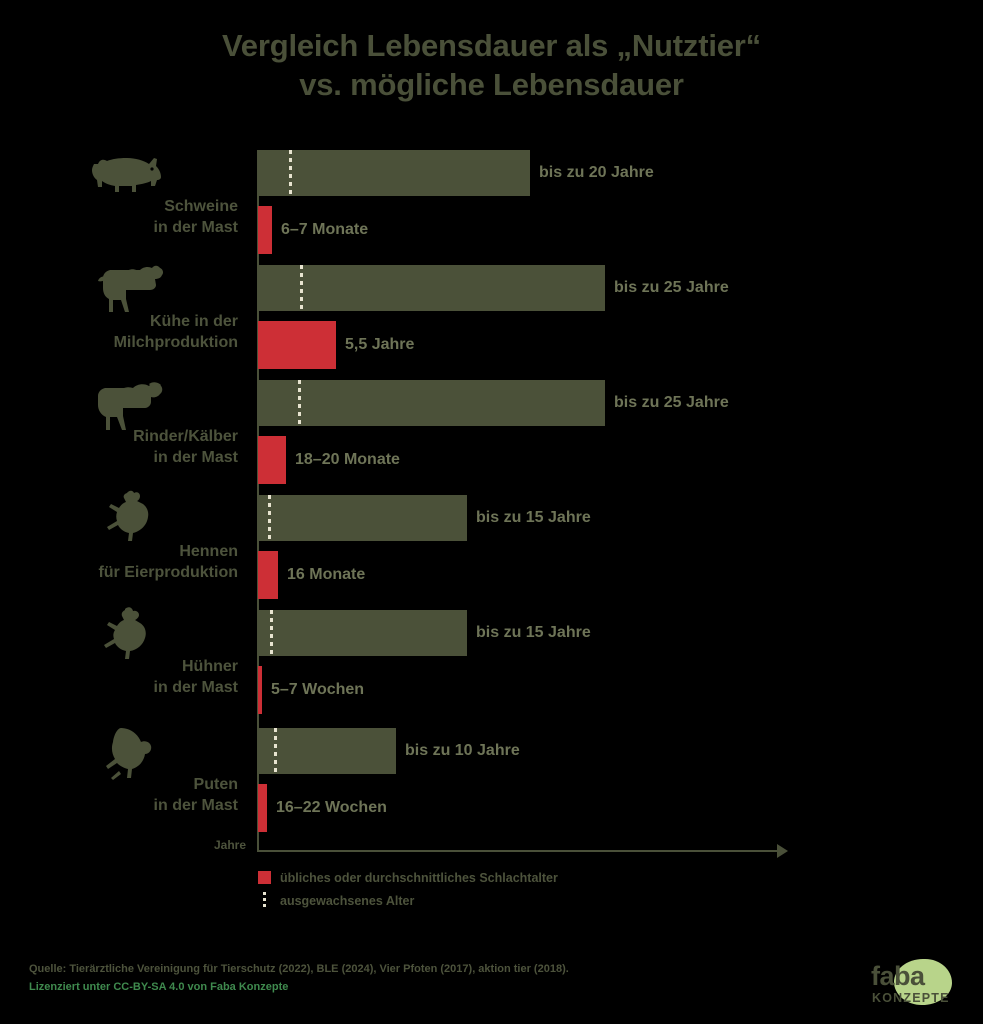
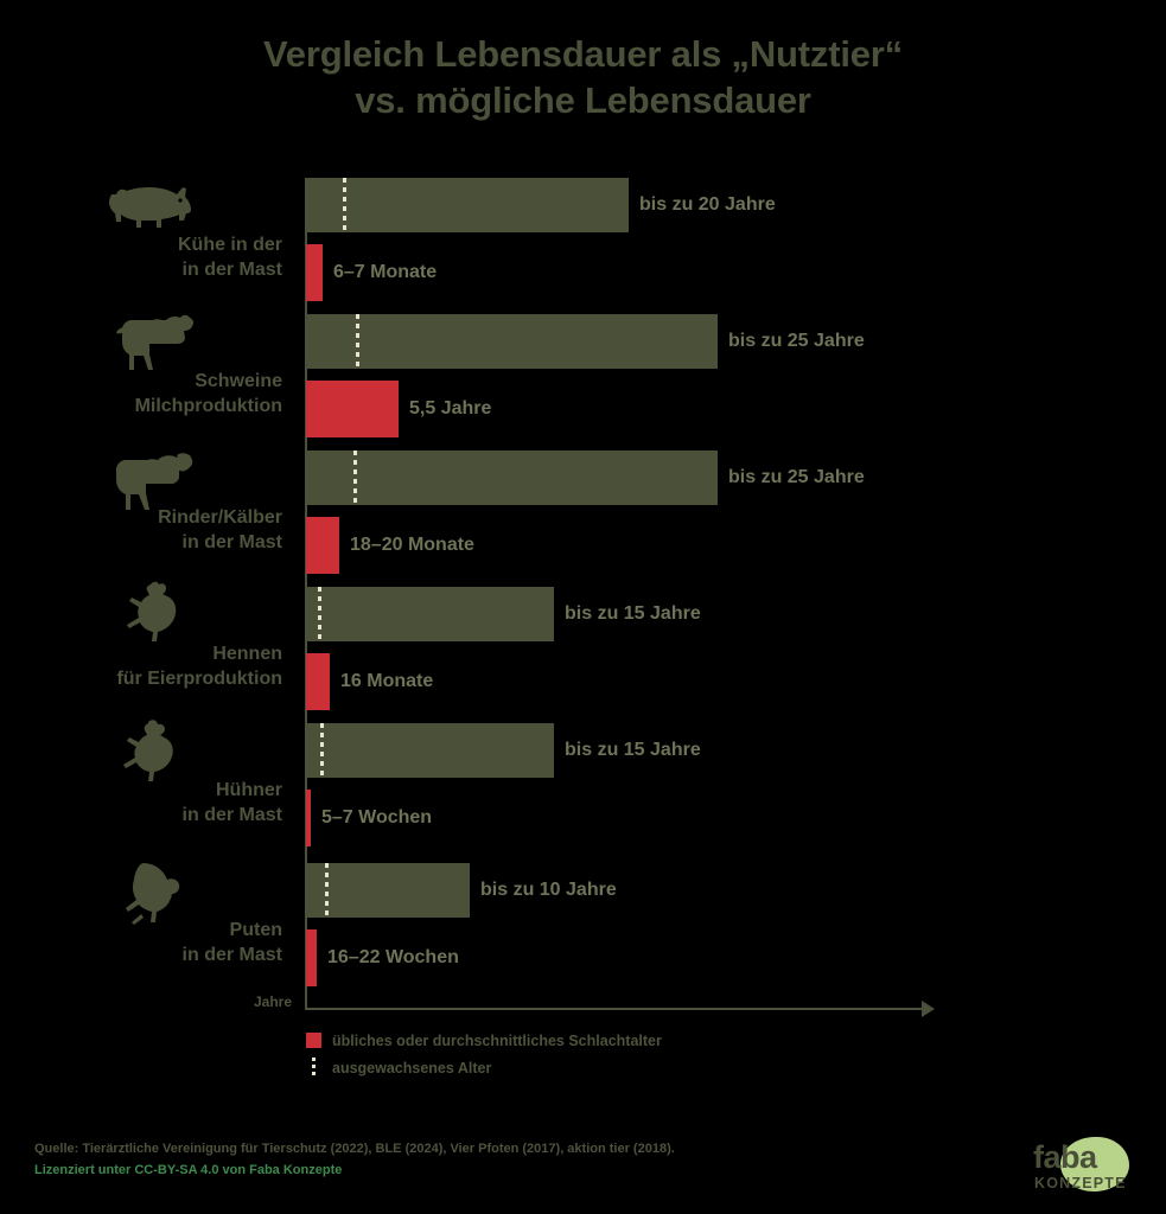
  Vergleich Lebensdauer als „Nutztier“
  vs. mögliche Lebensdauer
  Jahre
- Schweine
+ Kühe in der
  in der Mast
  bis zu 20 Jahre
  6–7 Monate
- Kühe in der
+ Schweine
  Milchproduktion
  bis zu 25 Jahre
  5,5 Jahre
  Rinder/Kälber
  in der Mast
  bis zu 25 Jahre
  18–20 Monate
  Hennen
  für Eierproduktion
  bis zu 15 Jahre
  16 Monate
  Hühner
  in der Mast
  bis zu 15 Jahre
  5–7 Wochen
  Puten
  in der Mast
  bis zu 10 Jahre
  16–22 Wochen
  übliches oder durchschnittliches Schlachtalter
  ausgewachsenes Alter
  Quelle: Tierärztliche Vereinigung für Tierschutz (2022), BLE (2024), Vier Pfoten (2017), aktion tier (2018).
  Lizenziert unter CC-BY-SA 4.0 von Faba Konzepte
  faba
  KONZEPTE
